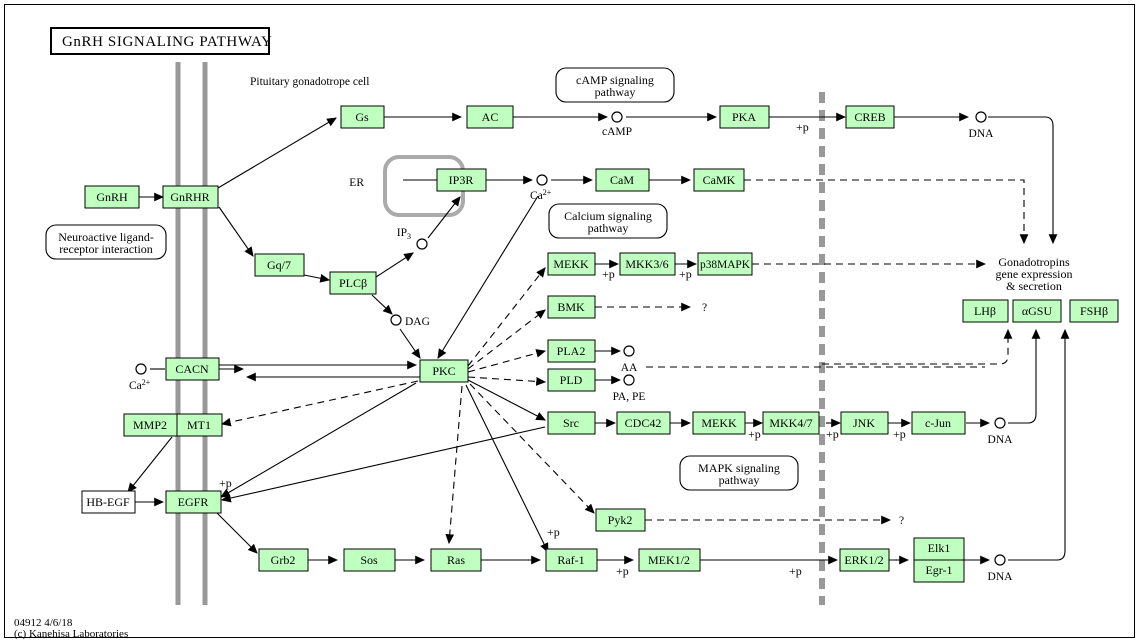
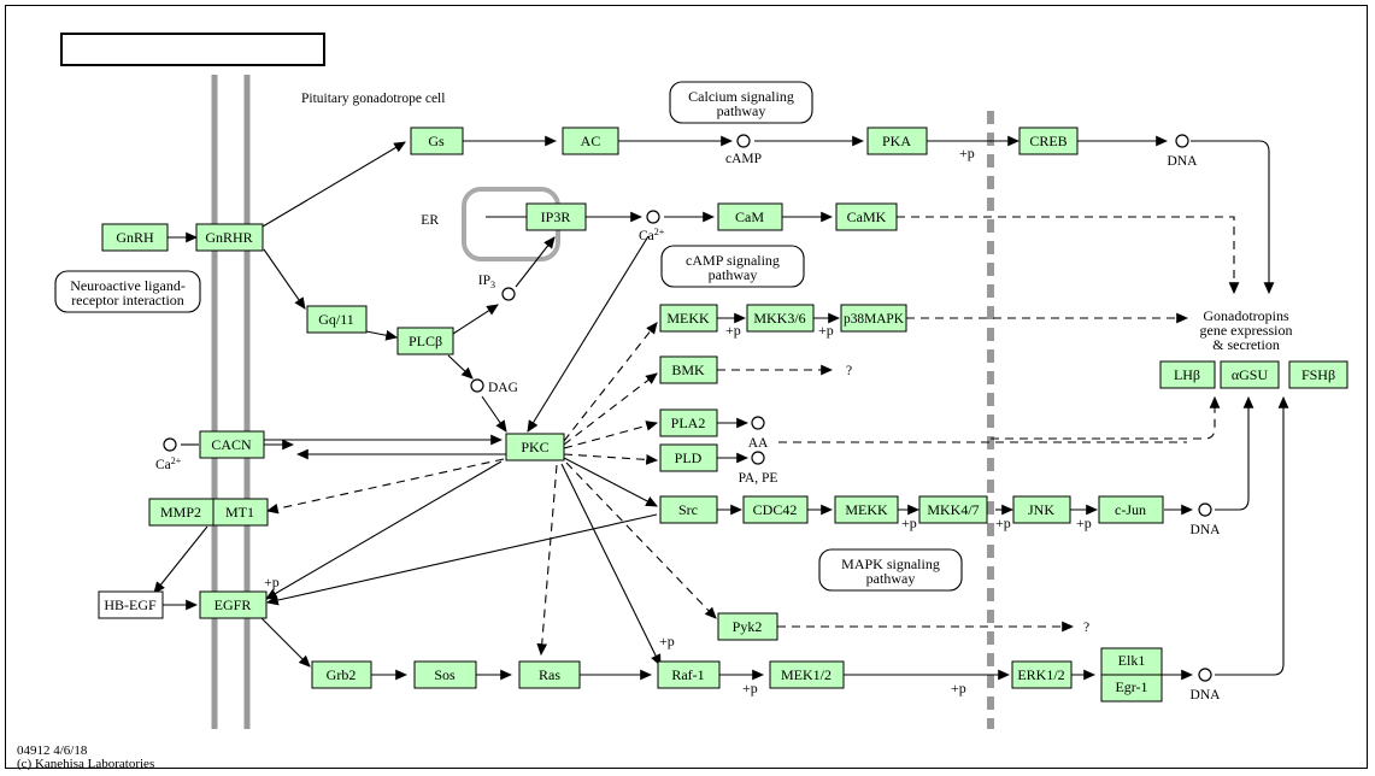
- GnRH SIGNALING PATHWAY
  Pituitary gonadotrope cell
  ER
  GnRH
  GnRHR
  Gs
  AC
  PKA
  CREB
  IP3R
  CaM
  CaMK
- Gq/7
+ Gq/11
  PLCβ
  MEKK
  MKK3/6
  p38MAPK
  BMK
  PLA2
  PLD
  PKC
  CACN
  MMP2
  MT1
  HB-EGF
  EGFR
  Src
  CDC42
  MEKK
  MKK4/7
  JNK
  c-Jun
  Pyk2
  Grb2
  Sos
  Ras
  Raf-1
  MEK1/2
  ERK1/2
  Elk1
  Egr-1
  LHβ
  αGSU
  FSHβ
  cAMP
  Ca2+
  IP3
  DAG
  AA
  PA, PE
  Ca2+
  DNA
  DNA
  DNA
  ?
  ?
  Gonadotropins
  gene expression
  & secretion
  +p
  +p
  +p
  +p
  +p
  +p
  +p
  +p
  +p
  +p
- cAMP signaling
+ Calcium signaling
  pathway
- Calcium signaling
+ cAMP signaling
  pathway
  MAPK signaling
  pathway
  Neuroactive ligand-
  receptor interaction
  04912 4/6/18
  (c) Kanehisa Laboratories
